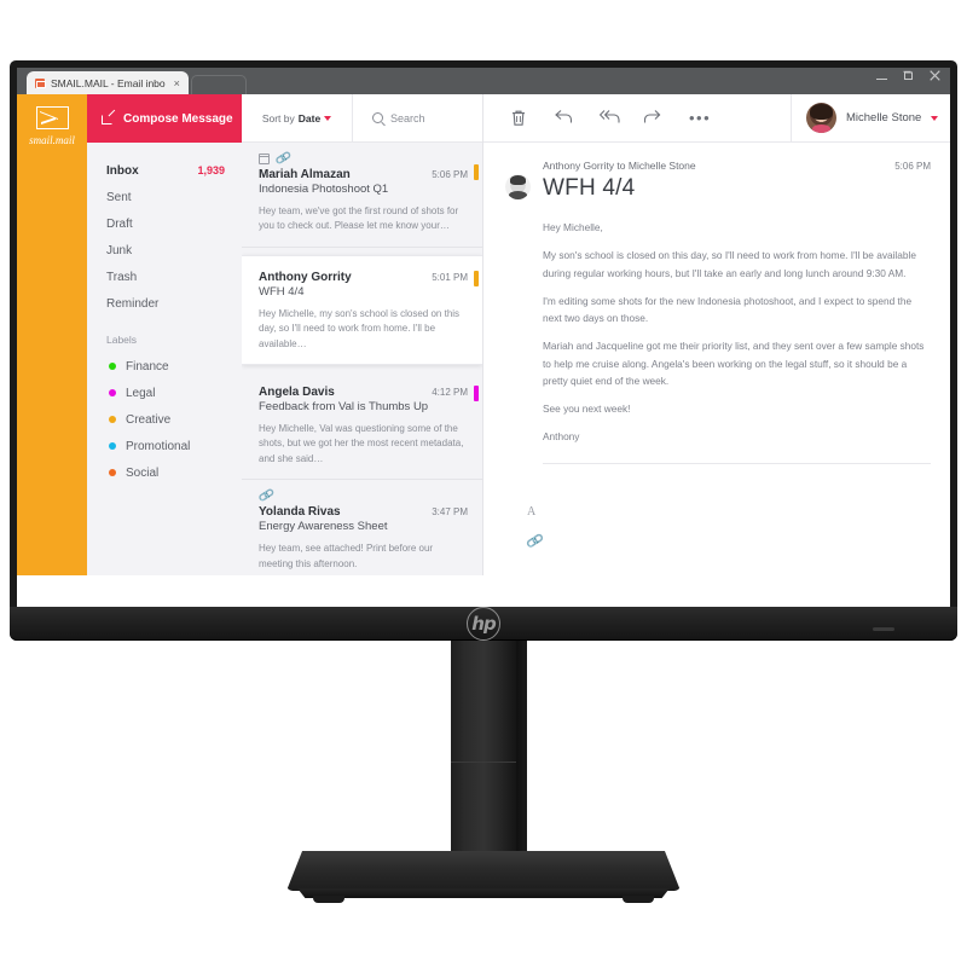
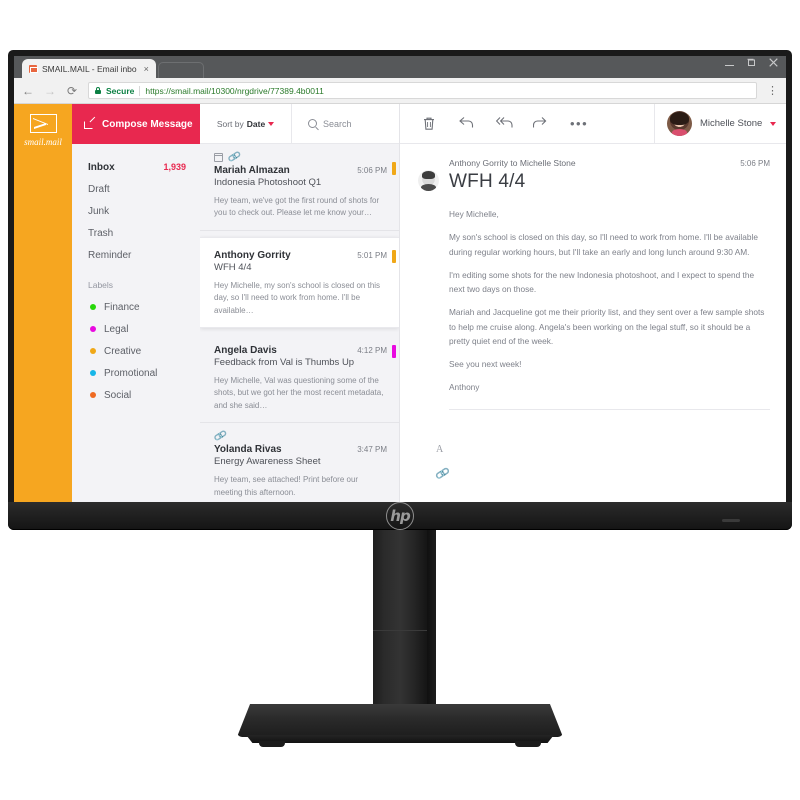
  SMAIL.MAIL - Email inbo
  ×
+ ←
+ →
+ ⟳
+ Secure
+ https://smail.mail/10300/nrgdrive/77389.4b0011
+ ⋮
  smail.mail
  Compose Message
  Inbox
  1,939
- Sent
  Draft
  Junk
  Trash
  Reminder
  Labels
  Finance
  Legal
  Creative
  Promotional
  Social
  Sort by
  Date
  Search
  Mariah Almazan
  5:06 PM
  Indonesia Photoshoot Q1
  Hey team, we've got the first round of shots for you to check out. Please let me know your…
  Anthony Gorrity
  5:01 PM
  WFH 4/4
  Hey Michelle, my son's school is closed on this day, so I'll need to work from home. I'll be available…
  Angela Davis
  4:12 PM
  Feedback from Val is Thumbs Up
  Hey Michelle, Val was questioning some of the shots, but we got her the most recent metadata, and she said…
  Yolanda Rivas
  3:47 PM
  Energy Awareness Sheet
  Hey team, see attached! Print before our meeting this afternoon.
  •••
  Michelle Stone
  Anthony Gorrity to Michelle Stone
  5:06 PM
  WFH 4/4
  Hey Michelle,
  My son's school is closed on this day, so I'll need to work from home. I'll be available during regular working hours, but I'll take an early and long lunch around 9:30 AM.
  I'm editing some shots for the new Indonesia photoshoot, and I expect to spend the next two days on those.
  Mariah and Jacqueline got me their priority list, and they sent over a few sample shots to help me cruise along. Angela's been working on the legal stuff, so it should be a pretty quiet end of the week.
  See you next week!
  Anthony
  A
  hp
